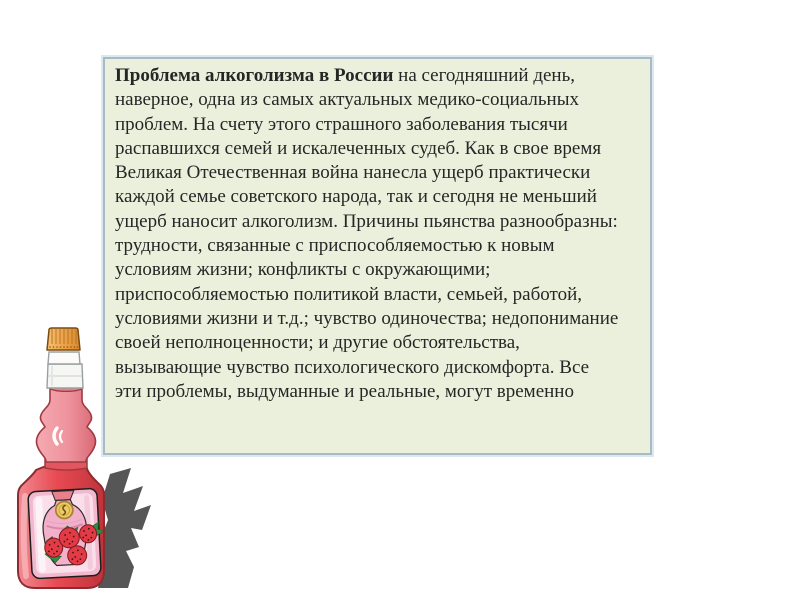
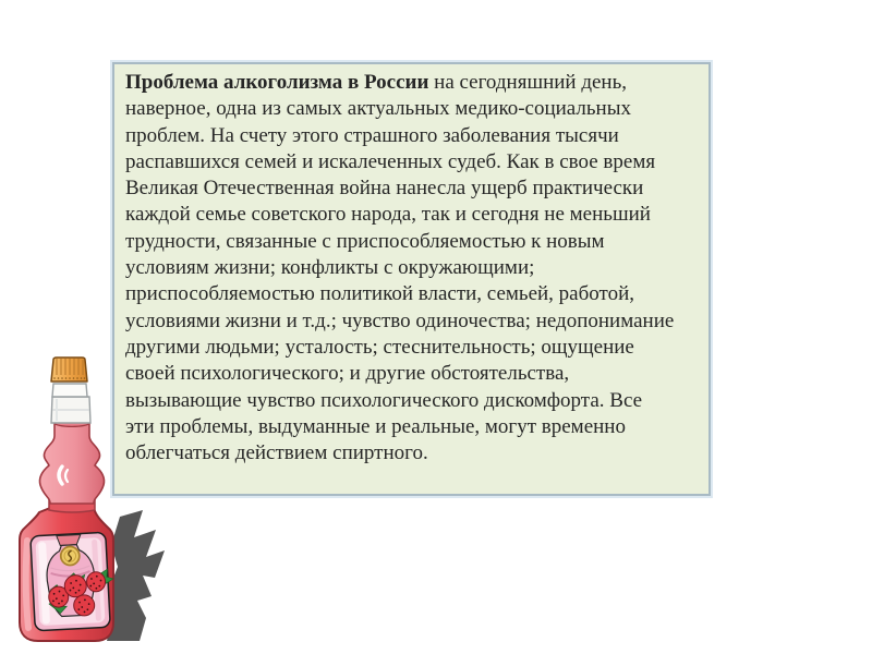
  Проблема алкоголизма в России на сегодняшний день,
  наверное, одна из самых актуальных медико-социальных
  проблем. На счету этого страшного заболевания тысячи
  распавшихся семей и искалеченных судеб. Как в свое время
  Великая Отечественная война нанесла ущерб практически
  каждой семье советского народа, так и сегодня не меньший
- ущерб наносит алкоголизм. Причины пьянства разнообразны:
  трудности, связанные с приспособляемостью к новым
  условиям жизни; конфликты с окружающими;
  приспособляемостью политикой власти, семьей, работой,
  условиями жизни и т.д.; чувство одиночества; недопонимание
+ другими людьми; усталость; стеснительность; ощущение
- своей неполноценности; и другие обстоятельства,
+ своей психологического; и другие обстоятельства,
  вызывающие чувство психологического дискомфорта. Все
  эти проблемы, выдуманные и реальные, могут временно
+ облегчаться действием спиртного.
